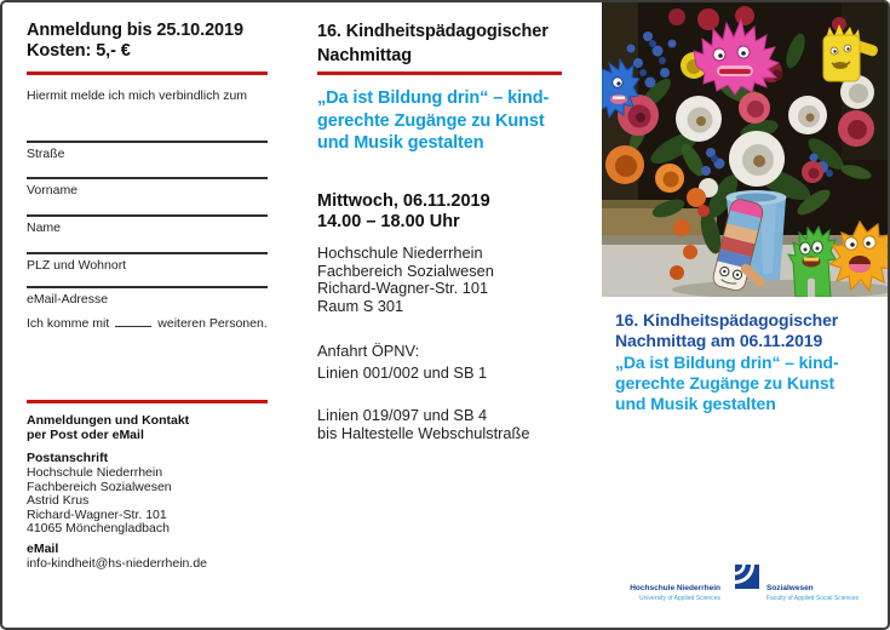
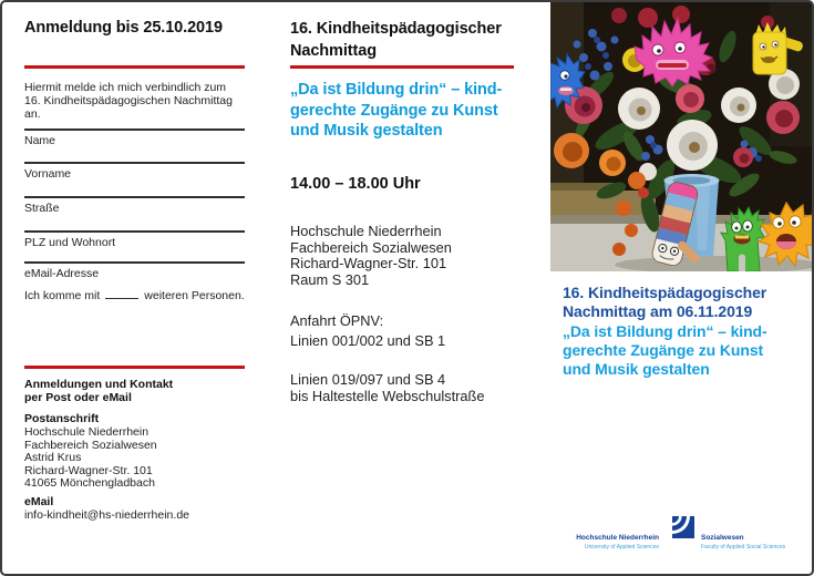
  Anmeldung bis 25.10.2019
- Kosten: 5,- €
  Hiermit melde ich mich verbindlich zum
+ 16. Kindheitspädagogischen Nachmittag an.
- Straße
+ Name
  Vorname
- Name
+ Straße
  PLZ und Wohnort
  eMail-Adresse
  Ich komme mit weiteren Personen.
  Anmeldungen und Kontakt
  per Post oder eMail
  Postanschrift
  Hochschule Niederrhein
  Fachbereich Sozialwesen
  Astrid Krus
  Richard-Wagner-Str. 101
  41065 Mönchengladbach
  eMail
  info-kindheit@hs-niederrhein.de
  16. Kindheitspädagogischer
  Nachmittag
  „Da ist Bildung drin“ – kind-
  gerechte Zugänge zu Kunst
  und Musik gestalten
- Mittwoch, 06.11.2019
  14.00 – 18.00 Uhr
  Hochschule Niederrhein
  Fachbereich Sozialwesen
  Richard-Wagner-Str. 101
  Raum S 301
  Anfahrt ÖPNV:
  Linien 001/002 und SB 1
  Linien 019/097 und SB 4
  bis Haltestelle Webschulstraße
  16. Kindheitspädagogischer
  Nachmittag am 06.11.2019
  „Da ist Bildung drin“ – kind-
  gerechte Zugänge zu Kunst
  und Musik gestalten
